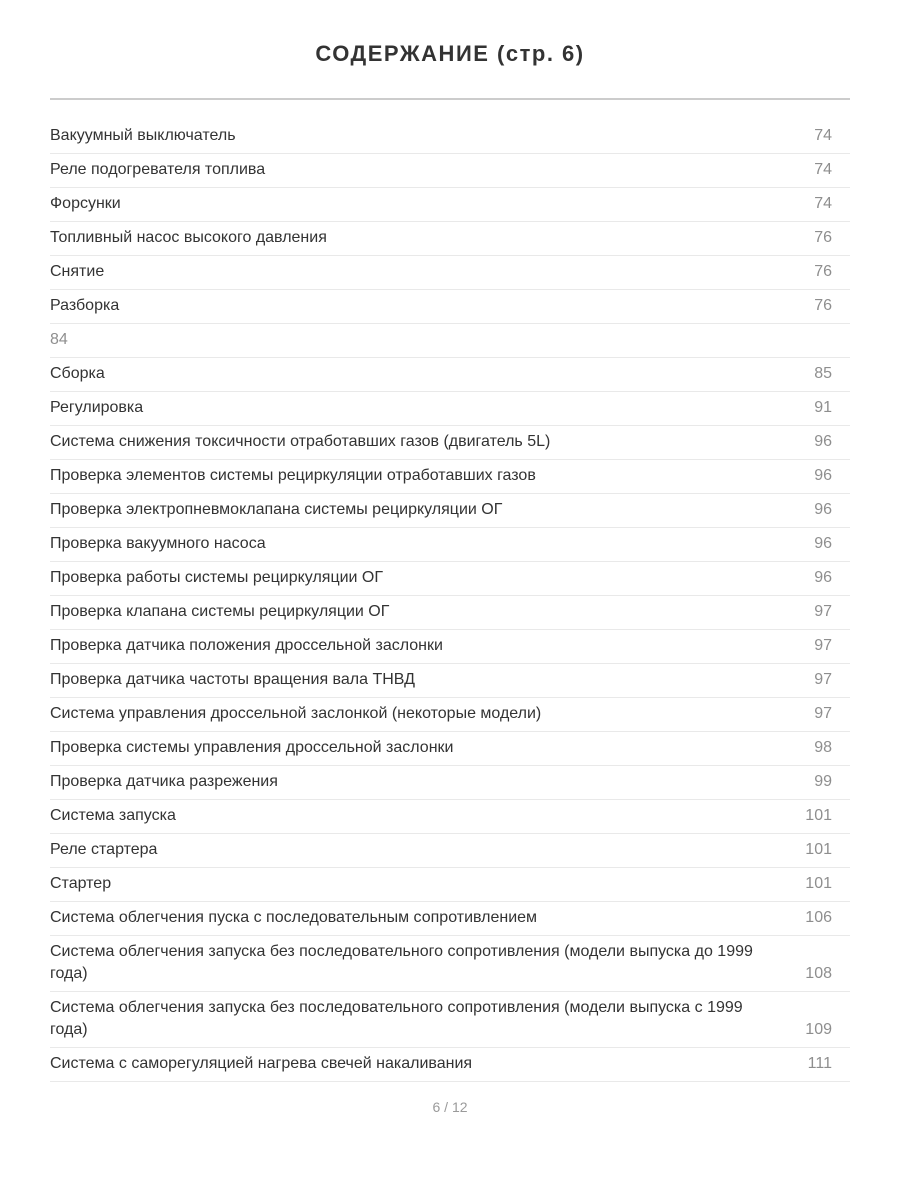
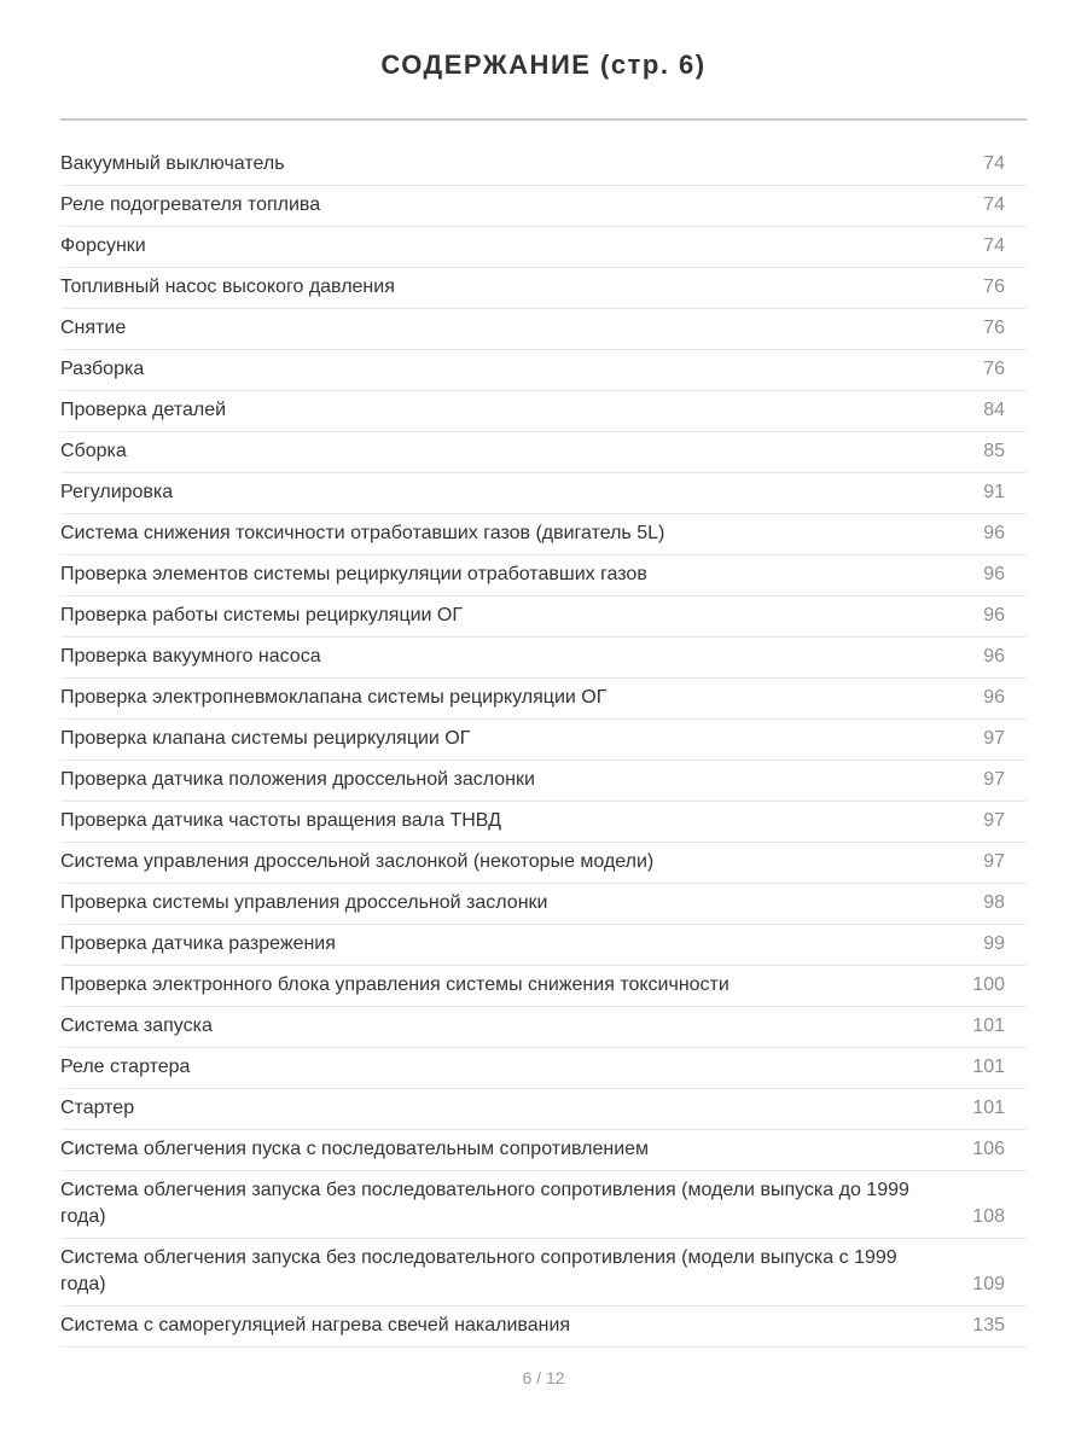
  СОДЕРЖАНИЕ (стр. 6)
  Вакуумный выключатель
  74
  Реле подогревателя топлива
  74
  Форсунки
  74
  Топливный насос высокого давления
  76
  Снятие
  76
  Разборка
  76
+ Проверка деталей
  84
  Сборка
  85
  Регулировка
  91
  Система снижения токсичности отработавших газов (двигатель 5L)
  96
  Проверка элементов системы рециркуляции отработавших газов
  96
- Проверка электропневмоклапана системы рециркуляции ОГ
+ Проверка работы системы рециркуляции ОГ
  96
  Проверка вакуумного насоса
  96
- Проверка работы системы рециркуляции ОГ
+ Проверка электропневмоклапана системы рециркуляции ОГ
  96
  Проверка клапана системы рециркуляции ОГ
  97
  Проверка датчика положения дроссельной заслонки
  97
  Проверка датчика частоты вращения вала ТНВД
  97
  Система управления дроссельной заслонкой (некоторые модели)
  97
  Проверка системы управления дроссельной заслонки
  98
  Проверка датчика разрежения
  99
+ Проверка электронного блока управления системы снижения токсичности
+ 100
  Система запуска
  101
  Реле стартера
  101
  Стартер
  101
  Система облегчения пуска с последовательным сопротивлением
  106
  Система облегчения запуска без последовательного сопротивления (модели выпуска до 1999 года)
  108
  Система облегчения запуска без последовательного сопротивления (модели выпуска с 1999 года)
  109
  Система с саморегуляцией нагрева свечей накаливания
- 111
+ 135
  6 / 12
